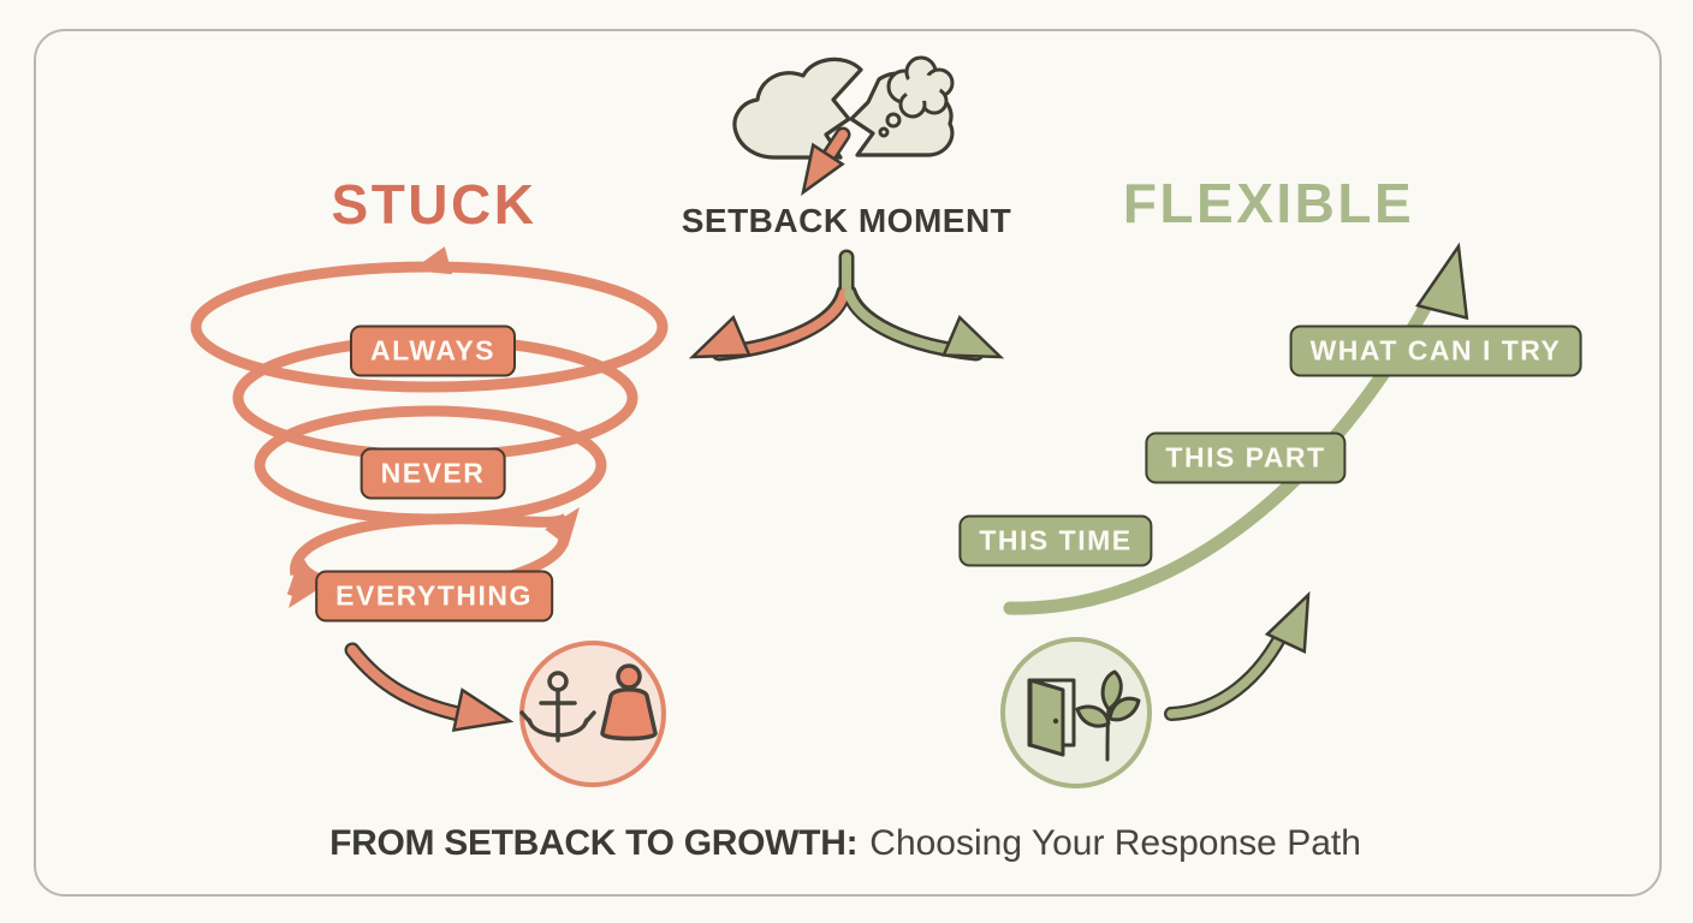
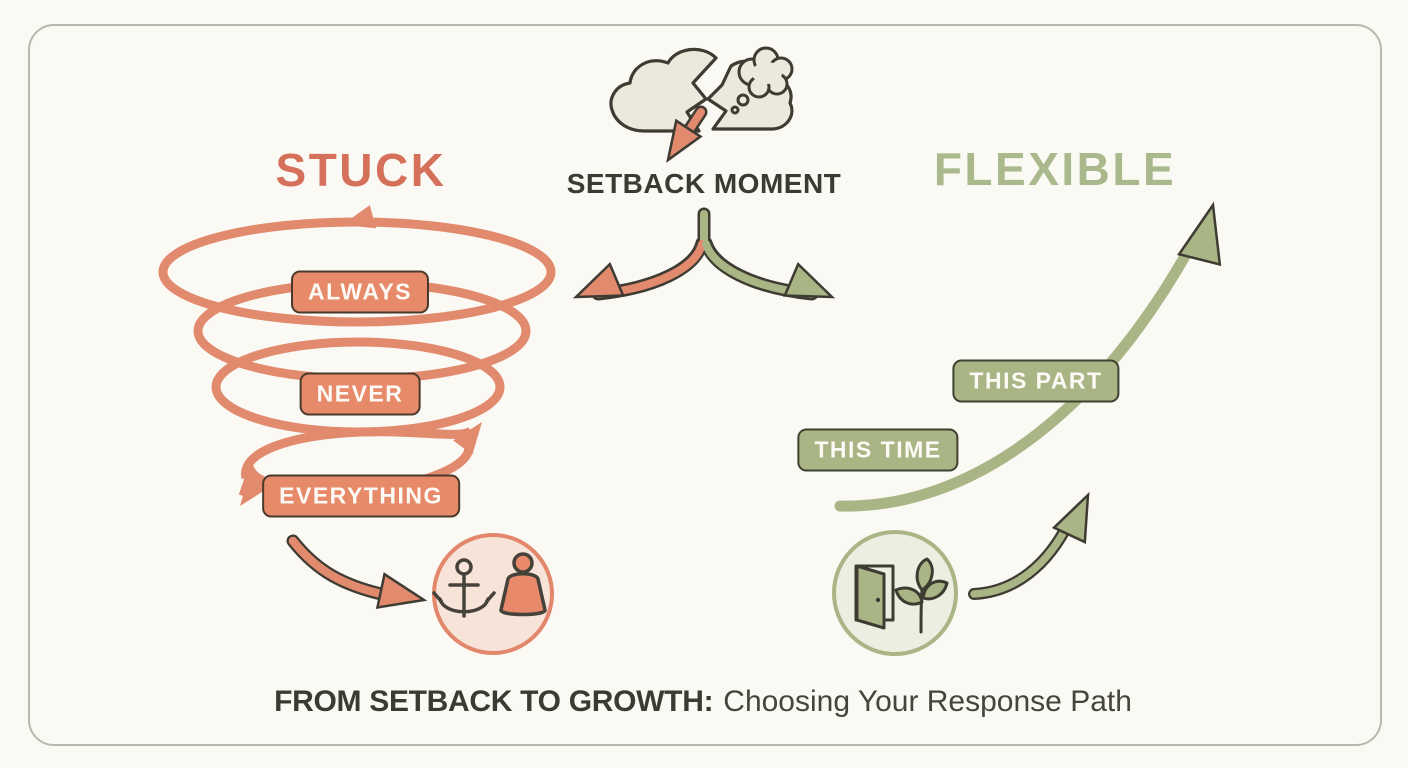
  STUCK
  FLEXIBLE
  SETBACK MOMENT
  ALWAYS
  NEVER
  EVERYTHING
  THIS TIME
  THIS PART
- WHAT CAN I TRY
  FROM SETBACK TO GROWTH: Choosing Your Response Path
